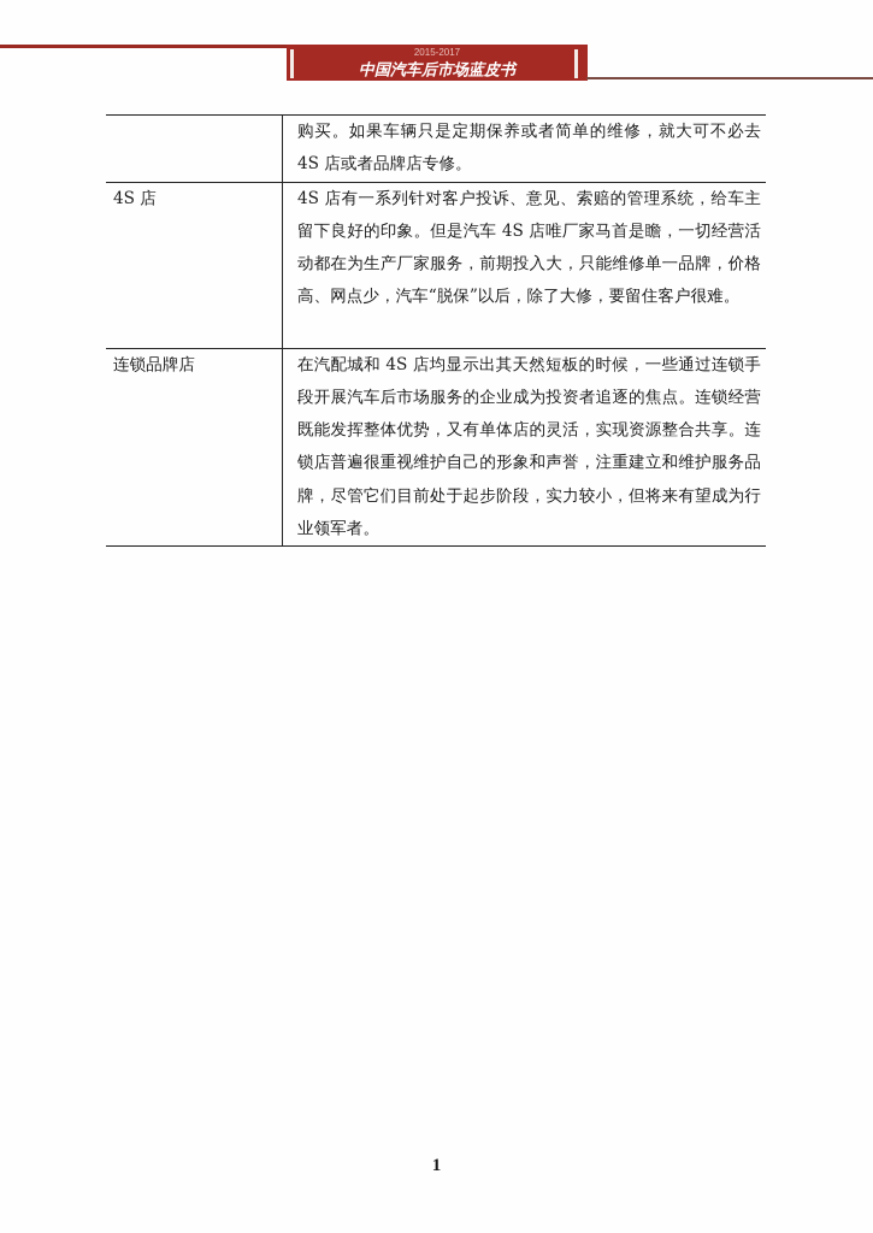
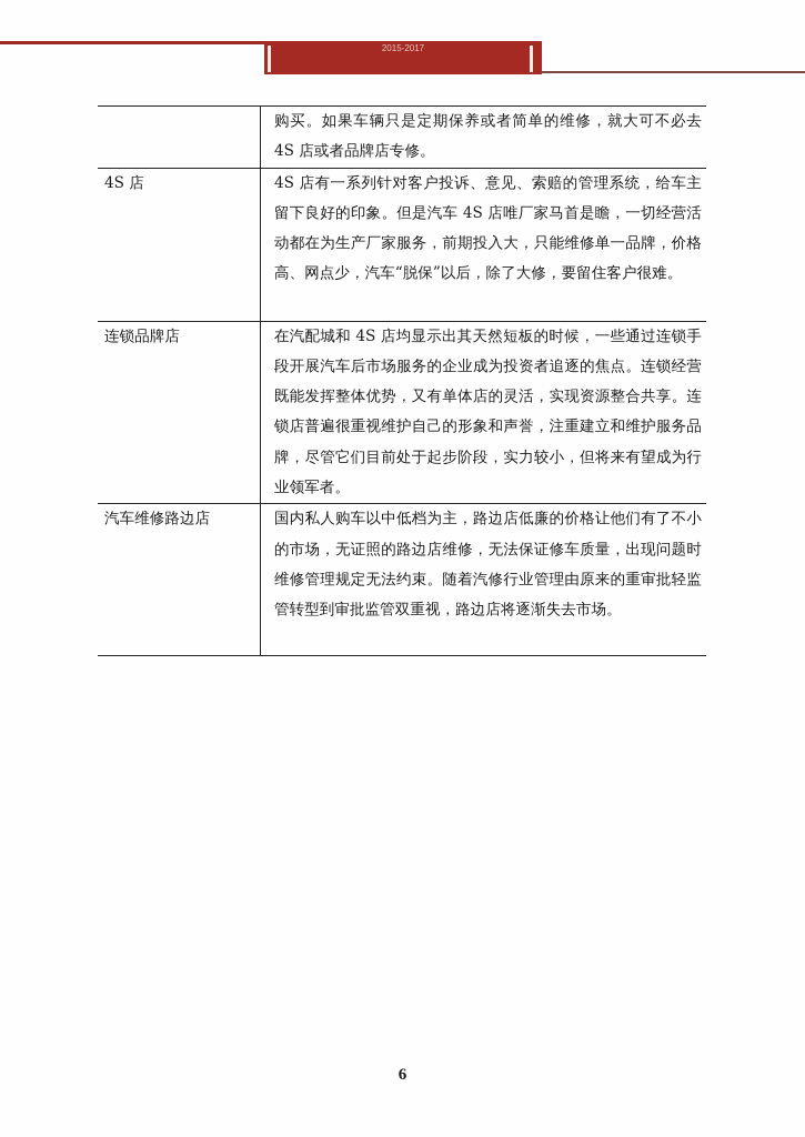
  2015-2017
- 中国汽车后市场蓝皮书
  	购买。如果车辆只是定期保养或者简单的维修，就大可不必去 4S 店或者品牌店专修。
  4S 店	4S 店有一系列针对客户投诉、意见、索赔的管理系统，给车主留下良好的印象。但是汽车 4S 店唯厂家马首是瞻，一切经营活动都在为生产厂家服务，前期投入大，只能维修单一品牌，价格高、网点少，汽车“脱保”以后，除了大修，要留住客户很难。
  连锁品牌店	在汽配城和 4S 店均显示出其天然短板的时候，一些通过连锁手段开展汽车后市场服务的企业成为投资者追逐的焦点。连锁经营既能发挥整体优势，又有单体店的灵活，实现资源整合共享。连锁店普遍很重视维护自己的形象和声誉，注重建立和维护服务品牌，尽管它们目前处于起步阶段，实力较小，但将来有望成为行业领军者。
+ 汽车维修路边店	国内私人购车以中低档为主，路边店低廉的价格让他们有了不小的市场，无证照的路边店维修，无法保证修车质量，出现问题时维修管理规定无法约束。随着汽修行业管理由原来的重审批轻监管转型到审批监管双重视，路边店将逐渐失去市场。
- 1
+ 6
